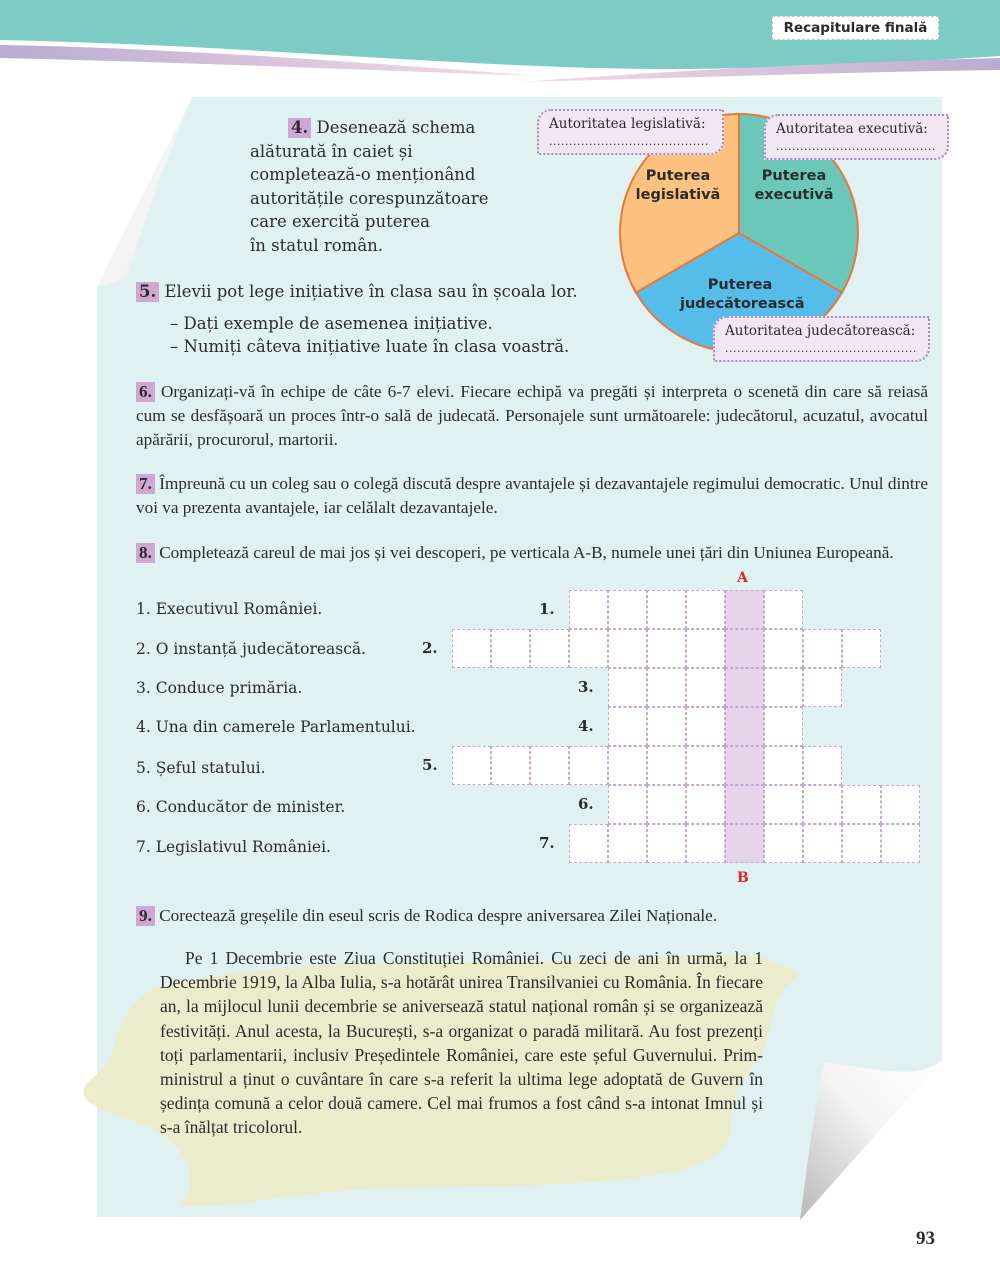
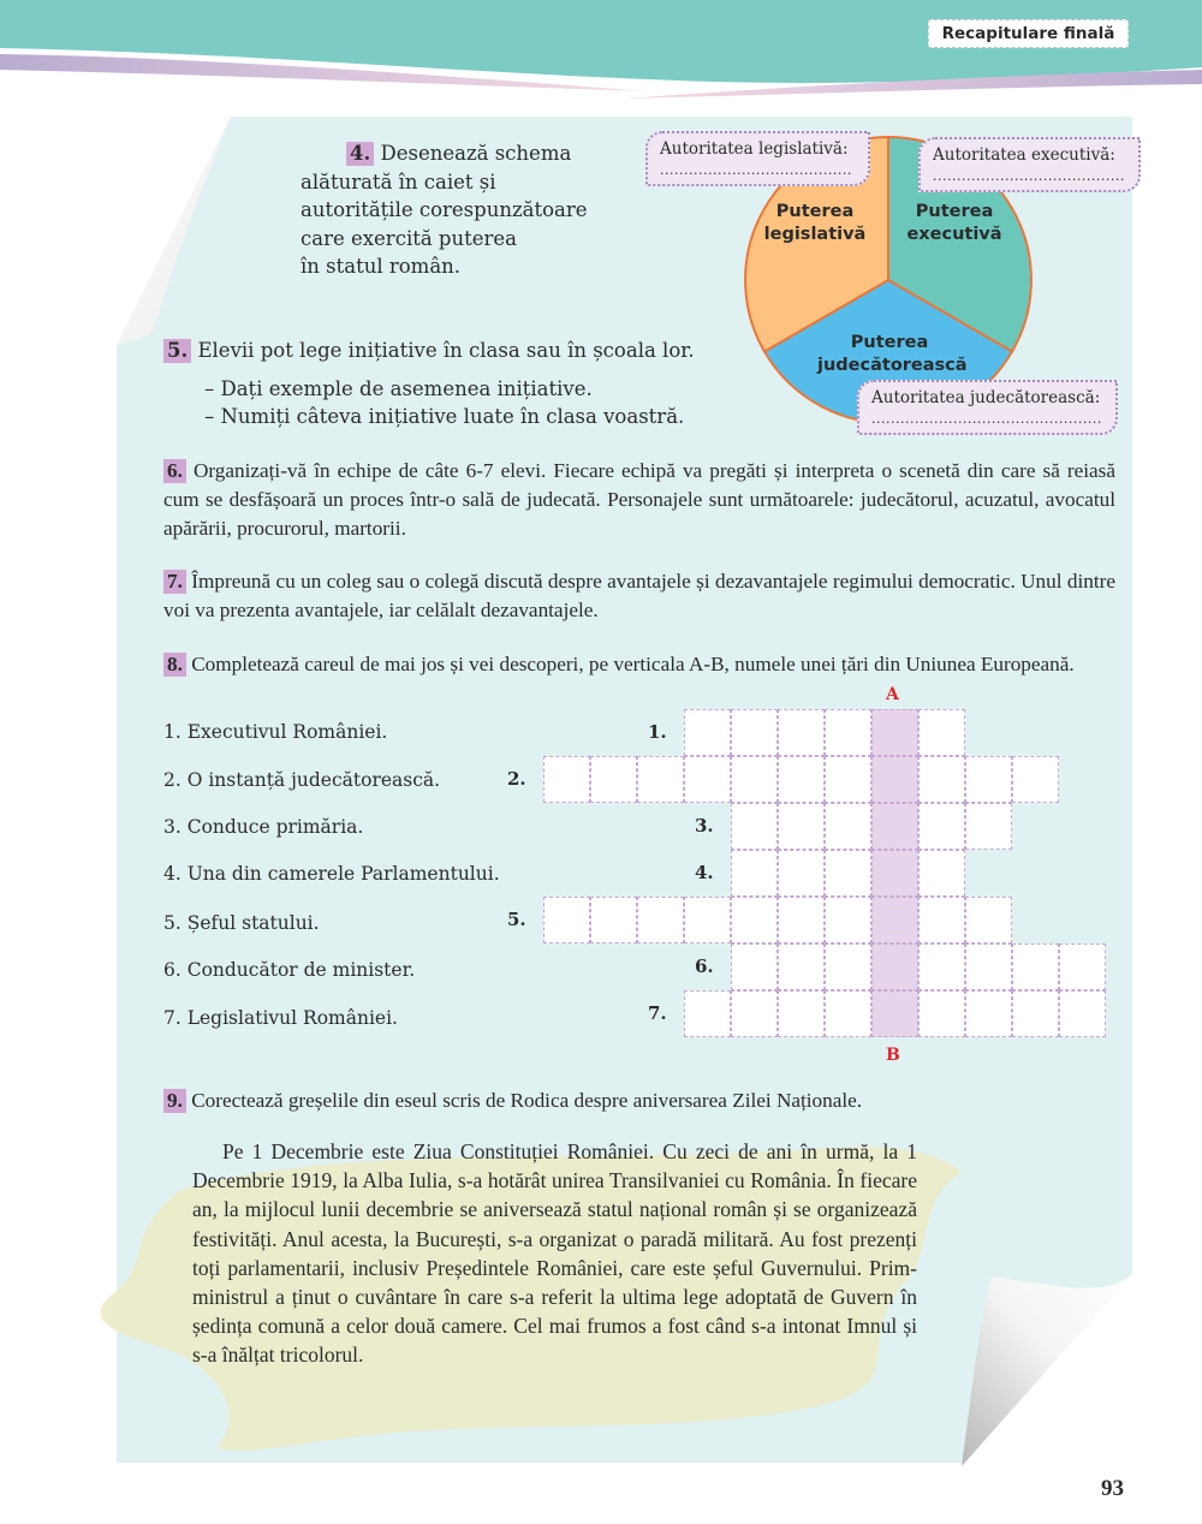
  Recapitulare finală
  4. Desenează schema
  alăturată în caiet și
- completează-o menționând
  autoritățile corespunzătoare
  care exercită puterea
  în statul român.
  Puterea
  legislativă
  Puterea
  executivă
  Puterea
  judecătorească
  Autoritatea legislativă:
  ........................................
  Autoritatea executivă:
  ........................................
  Autoritatea judecătorească:
  ................................................
  5. Elevii pot lege inițiative în clasa sau în școala lor.
  – Dați exemple de asemenea inițiative.
  – Numiți câteva inițiative luate în clasa voastră.
  6. Organizați-vă în echipe de câte 6-7 elevi. Fiecare echipă va pregăti și interpreta o scenetă din care să reiasă cum se desfășoară un proces într-o sală de judecată. Personajele sunt următoarele: judecătorul, acuzatul, avocatul apărării, procurorul, martorii.
  7. Împreună cu un coleg sau o colegă discută despre avantajele și dezavantajele regimului democratic. Unul dintre voi va prezenta avantajele, iar celălalt dezavantajele.
  8. Completează careul de mai jos și vei descoperi, pe verticala A-B, numele unei țări din Uniunea Europeană.
  1. Executivul României.
  2. O instanță judecătorească.
  3. Conduce primăria.
  4. Una din camerele Parlamentului.
  5. Șeful statului.
  6. Conducător de minister.
  7. Legislativul României.
  1.
  2.
  3.
  4.
  5.
  6.
  7.
  A
  B
  9. Corectează greșelile din eseul scris de Rodica despre aniversarea Zilei Naționale.
  Pe 1 Decembrie este Ziua Constituției României. Cu zeci de ani în urmă, la 1 Decembrie 1919, la Alba Iulia, s-a hotărât unirea Transilvaniei cu România. În fiecare an, la mijlocul lunii decembrie se aniversează statul național român și se organizează festivități. Anul acesta, la București, s-a organizat o paradă militară. Au fost prezenți toți parlamentarii, inclusiv Președintele României, care este șeful Guvernului. Prim-ministrul a ținut o cuvântare în care s-a referit la ultima lege adoptată de Guvern în ședința comună a celor două camere. Cel mai frumos a fost când s-a intonat Imnul și s-a înălțat tricolorul.
  93
